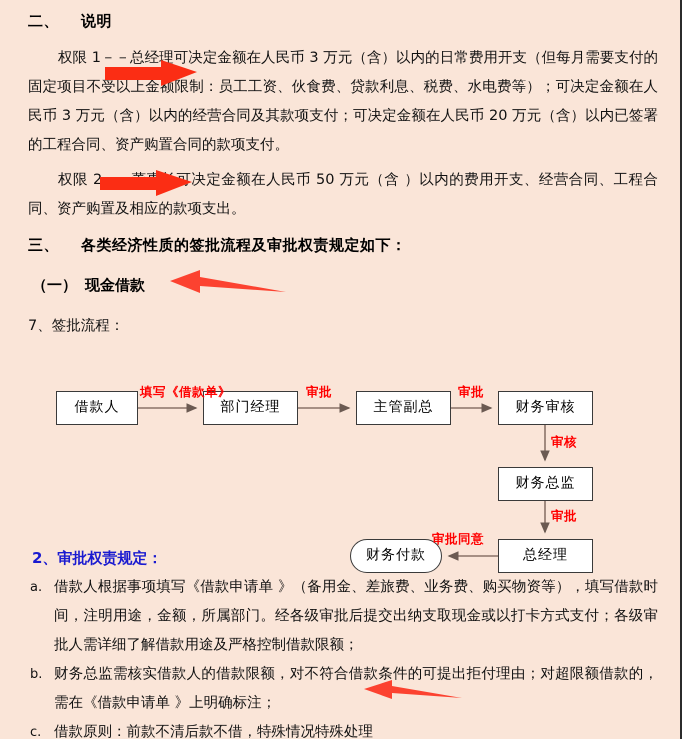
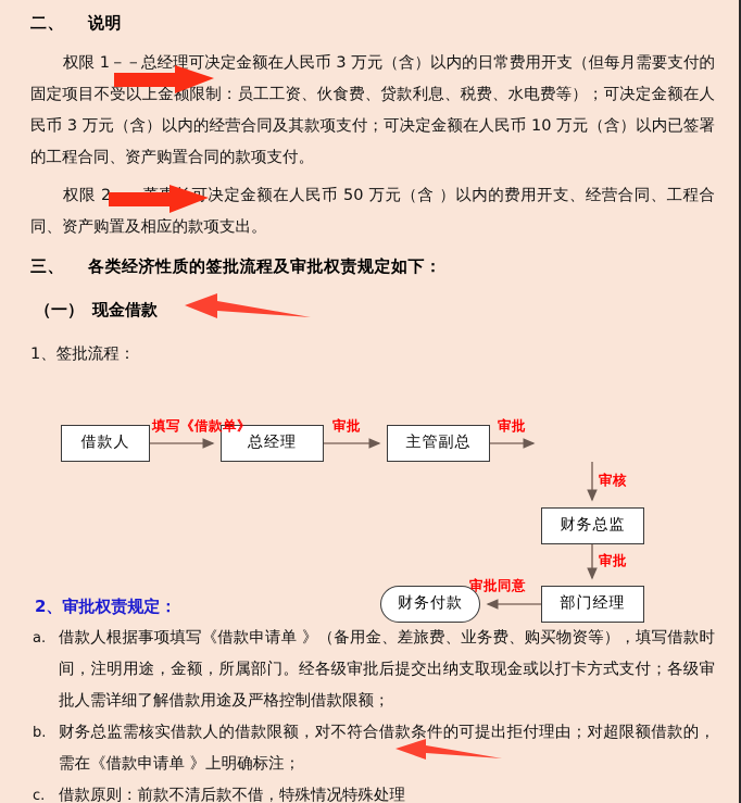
  二、 说明
- 权限 1－－总经理可决定金额在人民币 3 万元（含）以内的日常费用开支（但每月需要支付的固定项目不受以上金额限制：员工工资、伙食费、贷款利息、税费、水电费等）；可决定金额在人民币 3 万元（含）以内的经营合同及其款项支付；可决定金额在人民币 20 万元（含）以内已签署的工程合同、资产购置合同的款项支付。
+ 权限 1－－总经理可决定金额在人民币 3 万元（含）以内的日常费用开支（但每月需要支付的固定项目不受以上金额限制：员工工资、伙食费、贷款利息、税费、水电费等）；可决定金额在人民币 3 万元（含）以内的经营合同及其款项支付；可决定金额在人民币 10 万元（含）以内已签署的工程合同、资产购置合同的款项支付。
  权限 2决定金额在人民币 50 万元（含 ）以内的费用开支、经营合同、工程合同、资产购置及相应的款项支出。
  三、 各类经济性质的签批流程及审批权责规定如下：
  （一） 现金借款
- 7、签批流程：
+ 1、签批流程：
  借款人
- 部门经理
+ 总经理
  主管副总
- 财务审核
  财务总监
- 总经理
+ 部门经理
  财务付款
  填写《借款单》
  审批
  审批
  审核
  审批
  审批同意
  2、审批权责规定：
  a.
  借款人根据事项填写《借款申请单 》（备用金、差旅费、业务费、购买物资等），填写借款时间，注明用途，金额，所属部门。经各级审批后提交出纳支取现金或以打卡方式支付；各级审批人需详细了解借款用途及严格控制借款限额；
  b.
  财务总监需核实借款人的借款限额，对不符合借款条件的可提出拒付理由；对超限额借款的，需在《借款申请单 》上明确标注；
  c.
  借款原则：前款不清后款不借，特殊情况特殊处理
